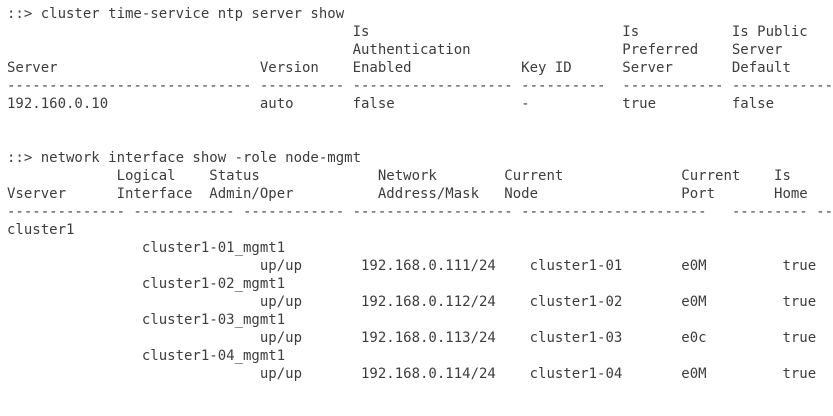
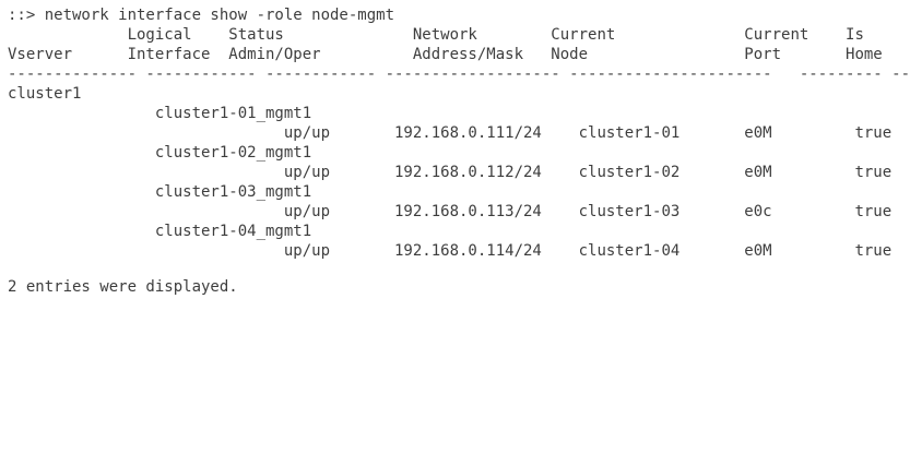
- ::> cluster time-service ntp server show
- Is Is Is Public
- Authentication Preferred Server
- Server Version Enabled Key ID Server Default
- ----------------------------- ---------- ------------------- ---------- ------------ ------------
- 192.160.0.10 auto false - true false
  ::> network interface show -role node-mgmt
  Logical Status Network Current Current Is
  Vserver Interface Admin/Oper Address/Mask Node Port Home
  -------------- ------------ ------------ ------------------- ---------------------- --------- --
  cluster1
  cluster1-01_mgmt1
  up/up 192.168.0.111/24 cluster1-01 e0M true
  cluster1-02_mgmt1
  up/up 192.168.0.112/24 cluster1-02 e0M true
  cluster1-03_mgmt1
  up/up 192.168.0.113/24 cluster1-03 e0c true
  cluster1-04_mgmt1
  up/up 192.168.0.114/24 cluster1-04 e0M true
+ 2 entries were displayed.
